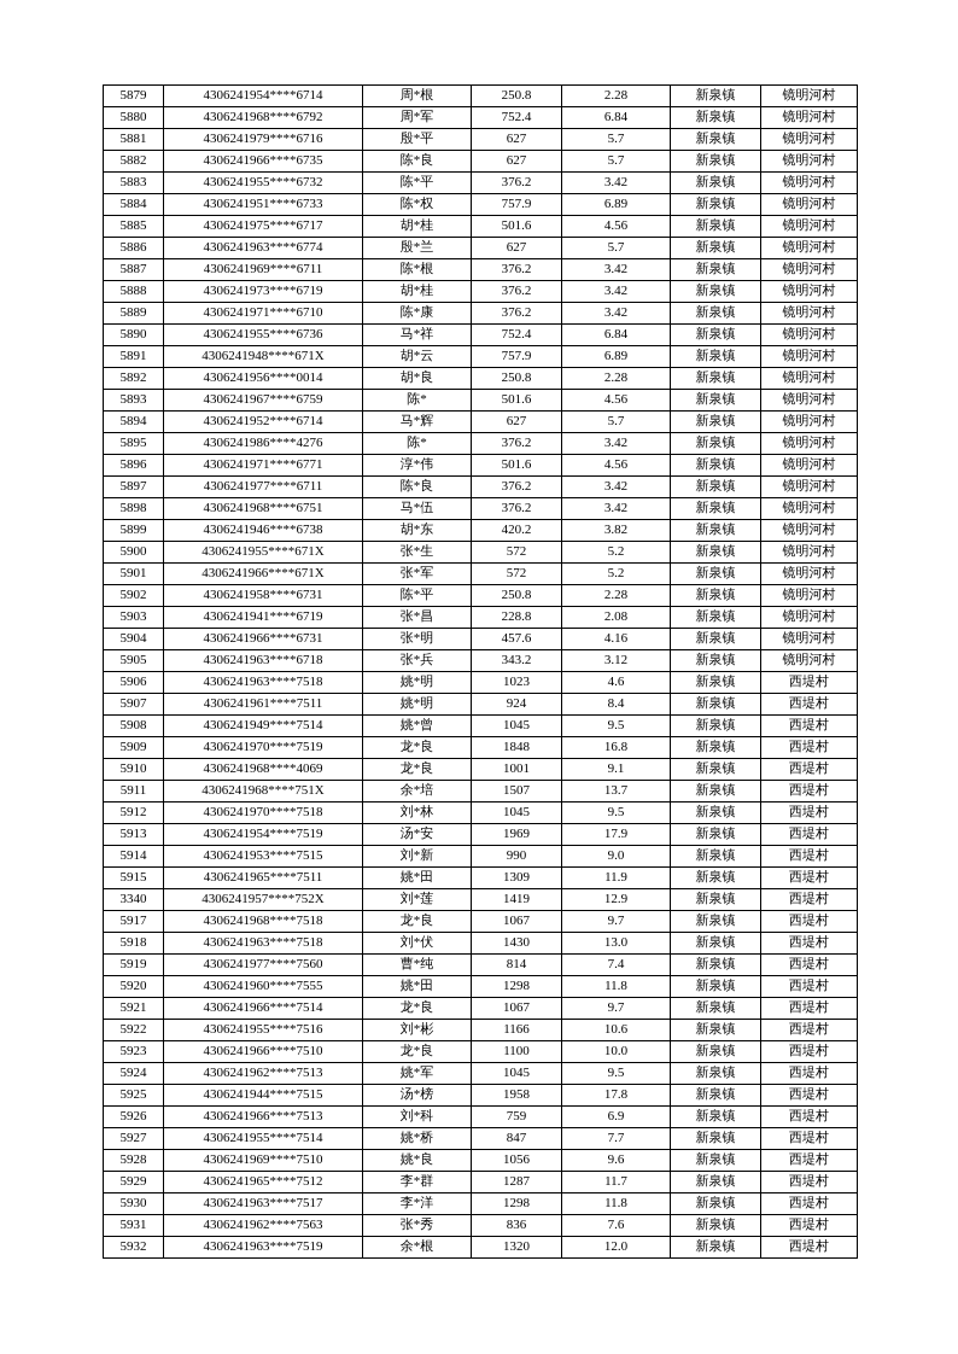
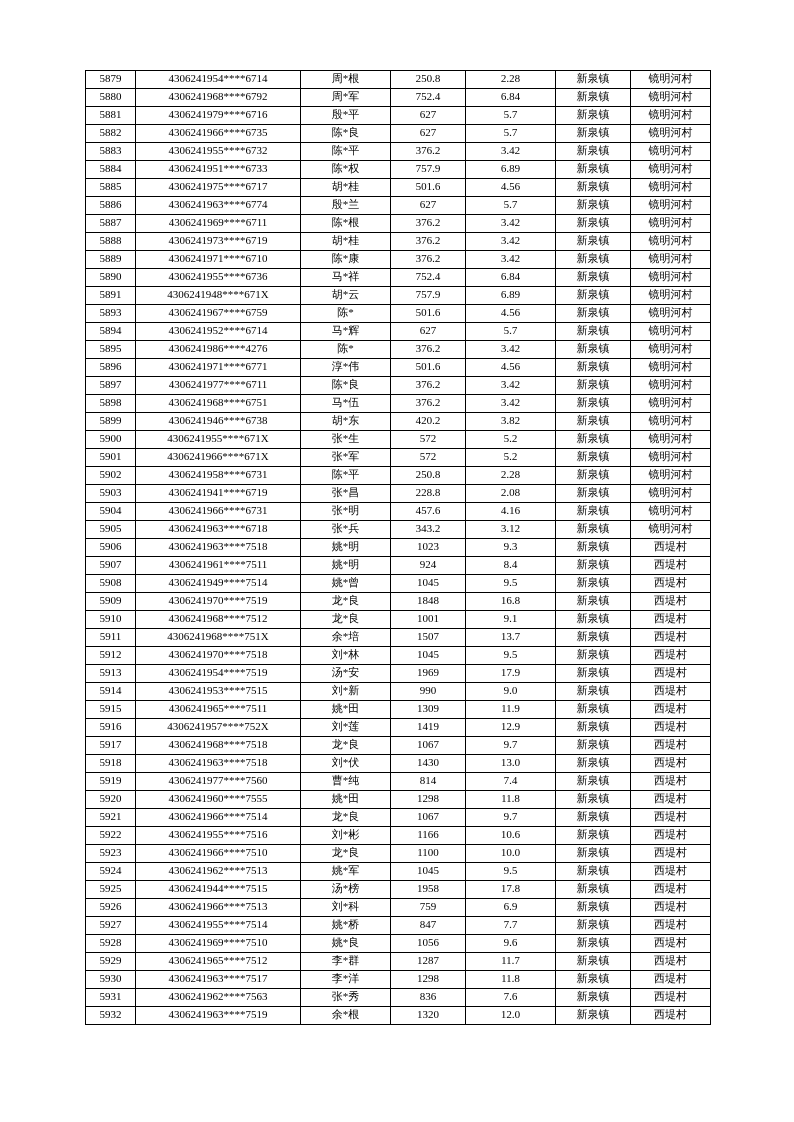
  5879	4306241954****6714	周*根	250.8	2.28	新泉镇	镜明河村
  5880	4306241968****6792	周*军	752.4	6.84	新泉镇	镜明河村
  5881	4306241979****6716	殷*平	627	5.7	新泉镇	镜明河村
  5882	4306241966****6735	陈*良	627	5.7	新泉镇	镜明河村
  5883	4306241955****6732	陈*平	376.2	3.42	新泉镇	镜明河村
  5884	4306241951****6733	陈*权	757.9	6.89	新泉镇	镜明河村
  5885	4306241975****6717	胡*桂	501.6	4.56	新泉镇	镜明河村
  5886	4306241963****6774	殷*兰	627	5.7	新泉镇	镜明河村
  5887	4306241969****6711	陈*根	376.2	3.42	新泉镇	镜明河村
  5888	4306241973****6719	胡*桂	376.2	3.42	新泉镇	镜明河村
  5889	4306241971****6710	陈*康	376.2	3.42	新泉镇	镜明河村
  5890	4306241955****6736	马*祥	752.4	6.84	新泉镇	镜明河村
  5891	4306241948****671X	胡*云	757.9	6.89	新泉镇	镜明河村
- 5892	4306241956****0014	胡*良	250.8	2.28	新泉镇	镜明河村
  5893	4306241967****6759	陈*	501.6	4.56	新泉镇	镜明河村
  5894	4306241952****6714	马*辉	627	5.7	新泉镇	镜明河村
  5895	4306241986****4276	陈*	376.2	3.42	新泉镇	镜明河村
  5896	4306241971****6771	淳*伟	501.6	4.56	新泉镇	镜明河村
  5897	4306241977****6711	陈*良	376.2	3.42	新泉镇	镜明河村
  5898	4306241968****6751	马*伍	376.2	3.42	新泉镇	镜明河村
  5899	4306241946****6738	胡*东	420.2	3.82	新泉镇	镜明河村
  5900	4306241955****671X	张*生	572	5.2	新泉镇	镜明河村
  5901	4306241966****671X	张*军	572	5.2	新泉镇	镜明河村
  5902	4306241958****6731	陈*平	250.8	2.28	新泉镇	镜明河村
  5903	4306241941****6719	张*昌	228.8	2.08	新泉镇	镜明河村
  5904	4306241966****6731	张*明	457.6	4.16	新泉镇	镜明河村
  5905	4306241963****6718	张*兵	343.2	3.12	新泉镇	镜明河村
- 5906	4306241963****7518	姚*明	1023	4.6	新泉镇	西堤村
+ 5906	4306241963****7518	姚*明	1023	9.3	新泉镇	西堤村
  5907	4306241961****7511	姚*明	924	8.4	新泉镇	西堤村
  5908	4306241949****7514	姚*曾	1045	9.5	新泉镇	西堤村
  5909	4306241970****7519	龙*良	1848	16.8	新泉镇	西堤村
- 5910	4306241968****4069	龙*良	1001	9.1	新泉镇	西堤村
+ 5910	4306241968****7512	龙*良	1001	9.1	新泉镇	西堤村
  5911	4306241968****751X	余*培	1507	13.7	新泉镇	西堤村
  5912	4306241970****7518	刘*林	1045	9.5	新泉镇	西堤村
  5913	4306241954****7519	汤*安	1969	17.9	新泉镇	西堤村
  5914	4306241953****7515	刘*新	990	9.0	新泉镇	西堤村
  5915	4306241965****7511	姚*田	1309	11.9	新泉镇	西堤村
- 3340	4306241957****752X	刘*莲	1419	12.9	新泉镇	西堤村
+ 5916	4306241957****752X	刘*莲	1419	12.9	新泉镇	西堤村
  5917	4306241968****7518	龙*良	1067	9.7	新泉镇	西堤村
  5918	4306241963****7518	刘*伏	1430	13.0	新泉镇	西堤村
  5919	4306241977****7560	曹*纯	814	7.4	新泉镇	西堤村
  5920	4306241960****7555	姚*田	1298	11.8	新泉镇	西堤村
  5921	4306241966****7514	龙*良	1067	9.7	新泉镇	西堤村
  5922	4306241955****7516	刘*彬	1166	10.6	新泉镇	西堤村
  5923	4306241966****7510	龙*良	1100	10.0	新泉镇	西堤村
  5924	4306241962****7513	姚*军	1045	9.5	新泉镇	西堤村
  5925	4306241944****7515	汤*榜	1958	17.8	新泉镇	西堤村
  5926	4306241966****7513	刘*科	759	6.9	新泉镇	西堤村
  5927	4306241955****7514	姚*桥	847	7.7	新泉镇	西堤村
  5928	4306241969****7510	姚*良	1056	9.6	新泉镇	西堤村
  5929	4306241965****7512	李*群	1287	11.7	新泉镇	西堤村
  5930	4306241963****7517	李*洋	1298	11.8	新泉镇	西堤村
  5931	4306241962****7563	张*秀	836	7.6	新泉镇	西堤村
  5932	4306241963****7519	余*根	1320	12.0	新泉镇	西堤村
